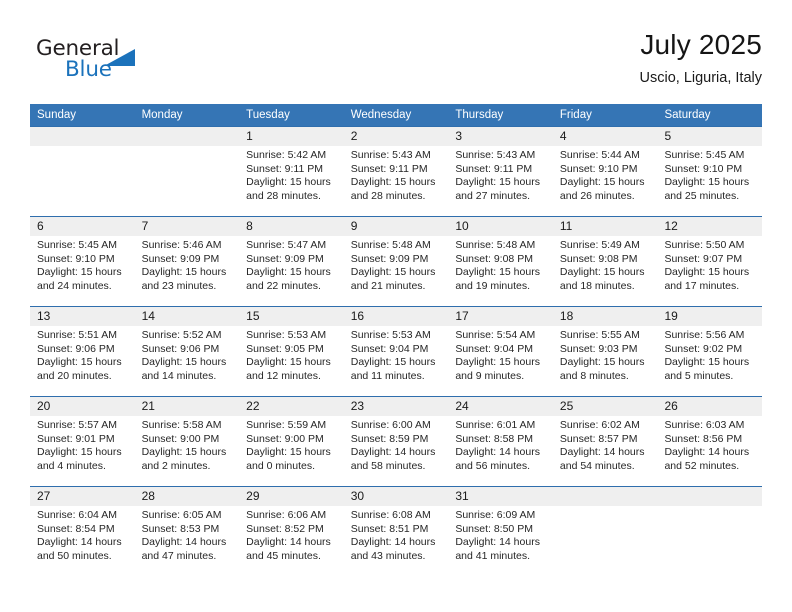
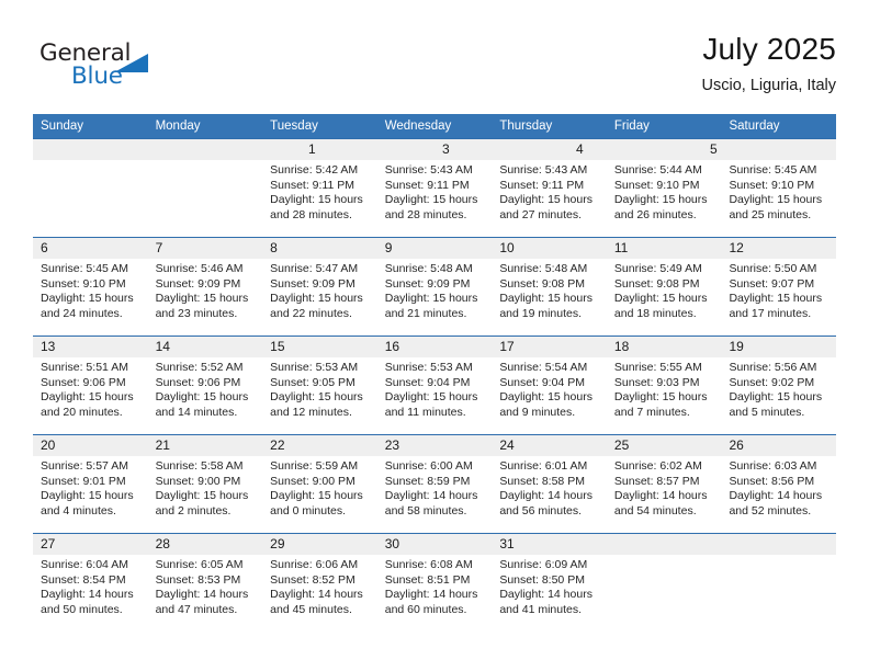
  General
  Blue
  July 2025
  Uscio, Liguria, Italy
  Sunday
  Monday
  Tuesday
  Wednesday
  Thursday
  Friday
  Saturday
  1
- 2
  3
  4
  5
  Sunrise: 5:42 AM
  Sunset: 9:11 PM
  Daylight: 15 hours
  and 28 minutes.
  Sunrise: 5:43 AM
  Sunset: 9:11 PM
  Daylight: 15 hours
  and 28 minutes.
  Sunrise: 5:43 AM
  Sunset: 9:11 PM
  Daylight: 15 hours
  and 27 minutes.
  Sunrise: 5:44 AM
  Sunset: 9:10 PM
  Daylight: 15 hours
  and 26 minutes.
  Sunrise: 5:45 AM
  Sunset: 9:10 PM
  Daylight: 15 hours
  and 25 minutes.
  6
  7
  8
  9
  10
  11
  12
  Sunrise: 5:45 AM
  Sunset: 9:10 PM
  Daylight: 15 hours
  and 24 minutes.
  Sunrise: 5:46 AM
  Sunset: 9:09 PM
  Daylight: 15 hours
  and 23 minutes.
  Sunrise: 5:47 AM
  Sunset: 9:09 PM
  Daylight: 15 hours
  and 22 minutes.
  Sunrise: 5:48 AM
  Sunset: 9:09 PM
  Daylight: 15 hours
  and 21 minutes.
  Sunrise: 5:48 AM
  Sunset: 9:08 PM
  Daylight: 15 hours
  and 19 minutes.
  Sunrise: 5:49 AM
  Sunset: 9:08 PM
  Daylight: 15 hours
  and 18 minutes.
  Sunrise: 5:50 AM
  Sunset: 9:07 PM
  Daylight: 15 hours
  and 17 minutes.
  13
  14
  15
  16
  17
  18
  19
  Sunrise: 5:51 AM
  Sunset: 9:06 PM
  Daylight: 15 hours
  and 20 minutes.
  Sunrise: 5:52 AM
  Sunset: 9:06 PM
  Daylight: 15 hours
  and 14 minutes.
  Sunrise: 5:53 AM
  Sunset: 9:05 PM
  Daylight: 15 hours
  and 12 minutes.
  Sunrise: 5:53 AM
  Sunset: 9:04 PM
  Daylight: 15 hours
  and 11 minutes.
  Sunrise: 5:54 AM
  Sunset: 9:04 PM
  Daylight: 15 hours
  and 9 minutes.
  Sunrise: 5:55 AM
  Sunset: 9:03 PM
  Daylight: 15 hours
- and 8 minutes.
+ and 7 minutes.
  Sunrise: 5:56 AM
  Sunset: 9:02 PM
  Daylight: 15 hours
  and 5 minutes.
  20
  21
  22
  23
  24
  25
  26
  Sunrise: 5:57 AM
  Sunset: 9:01 PM
  Daylight: 15 hours
  and 4 minutes.
  Sunrise: 5:58 AM
  Sunset: 9:00 PM
  Daylight: 15 hours
  and 2 minutes.
  Sunrise: 5:59 AM
  Sunset: 9:00 PM
  Daylight: 15 hours
  and 0 minutes.
  Sunrise: 6:00 AM
  Sunset: 8:59 PM
  Daylight: 14 hours
  and 58 minutes.
  Sunrise: 6:01 AM
  Sunset: 8:58 PM
  Daylight: 14 hours
  and 56 minutes.
  Sunrise: 6:02 AM
  Sunset: 8:57 PM
  Daylight: 14 hours
  and 54 minutes.
  Sunrise: 6:03 AM
  Sunset: 8:56 PM
  Daylight: 14 hours
  and 52 minutes.
  27
  28
  29
  30
  31
  Sunrise: 6:04 AM
  Sunset: 8:54 PM
  Daylight: 14 hours
  and 50 minutes.
  Sunrise: 6:05 AM
  Sunset: 8:53 PM
  Daylight: 14 hours
  and 47 minutes.
  Sunrise: 6:06 AM
  Sunset: 8:52 PM
  Daylight: 14 hours
  and 45 minutes.
  Sunrise: 6:08 AM
  Sunset: 8:51 PM
  Daylight: 14 hours
- and 43 minutes.
+ and 60 minutes.
  Sunrise: 6:09 AM
  Sunset: 8:50 PM
  Daylight: 14 hours
  and 41 minutes.
